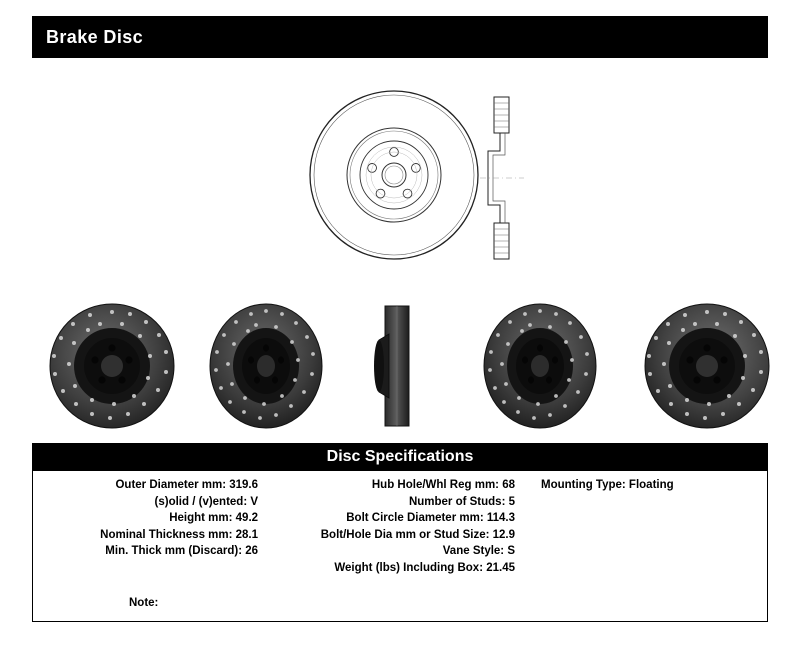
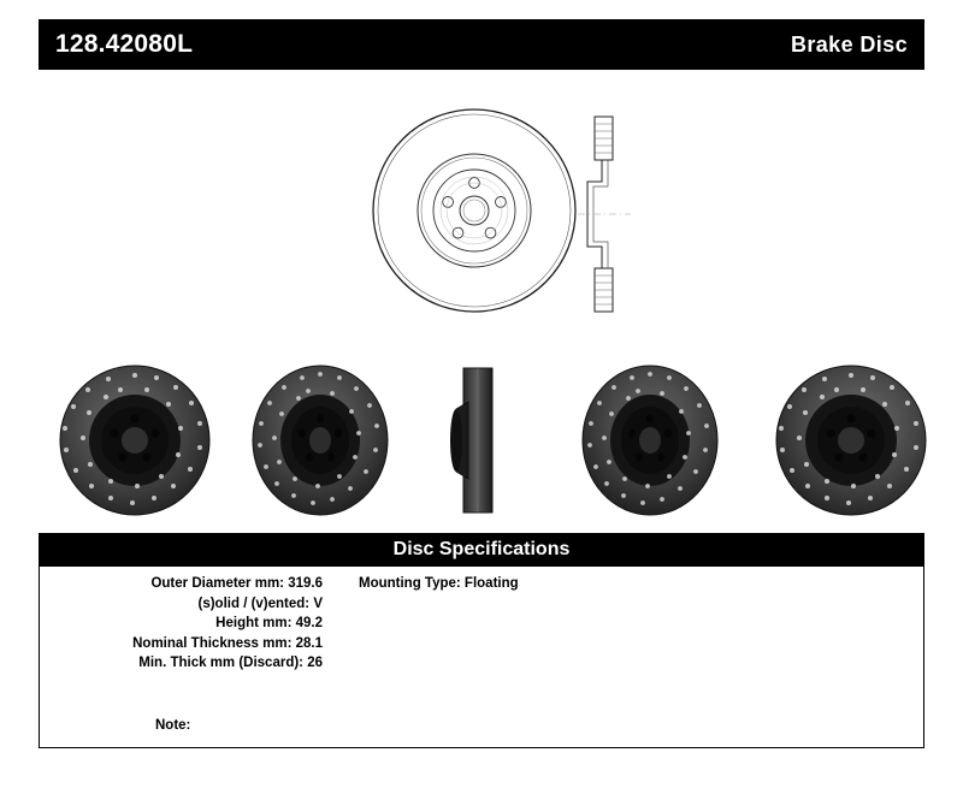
+ 128.42080L
  Brake Disc
  Disc Specifications
  Outer Diameter mm: 319.6
  (s)olid / (v)ented: V
  Height mm: 49.2
  Nominal Thickness mm: 28.1
  Min. Thick mm (Discard): 26
- Hub Hole/Whl Reg mm: 68
- Number of Studs: 5
- Bolt Circle Diameter mm: 114.3
- Bolt/Hole Dia mm or Stud Size: 12.9
- Vane Style: S
- Weight (lbs) Including Box: 21.45
  Mounting Type: Floating
  Note:
